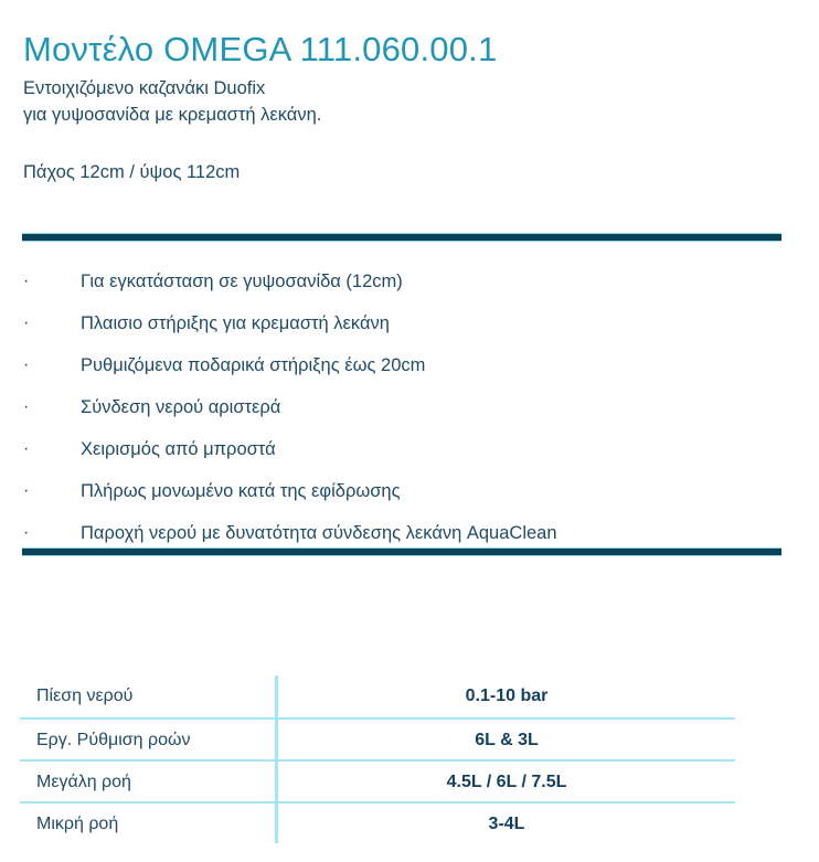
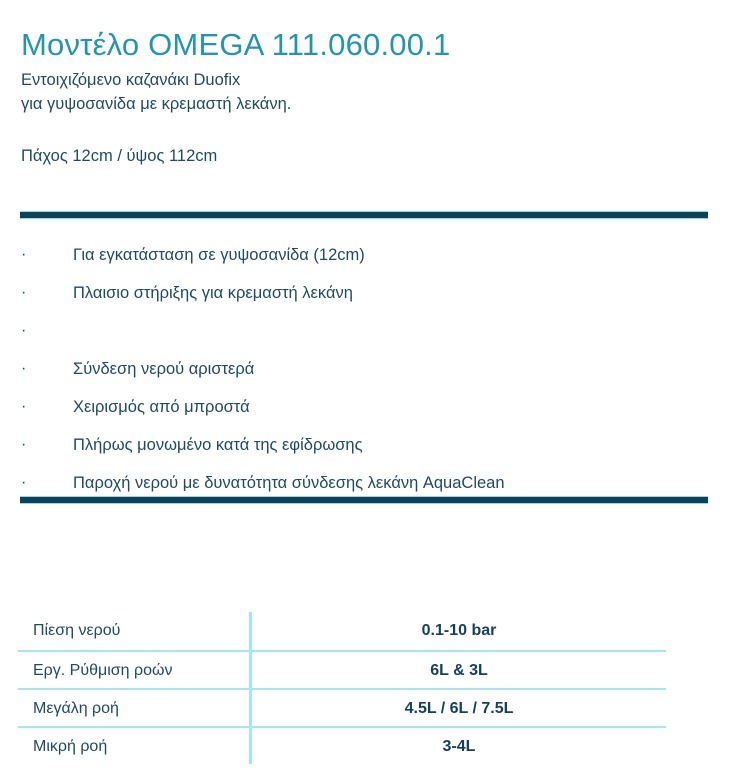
  Μοντέλο OMEGA 111.060.00.1
  Εντοιχιζόμενο καζανάκι Duofix
  για γυψοσανίδα με κρεμαστή λεκάνη.
  Πάχος 12cm / ύψος 112cm
  ·
  Για εγκατάσταση σε γυψοσανίδα (12cm)
  ·
  Πλαισιο στήριξης για κρεμαστή λεκάνη
  ·
- Ρυθμιζόμενα ποδαρικά στήριξης έως 20cm
  ·
  Σύνδεση νερού αριστερά
  ·
  Χειρισμός από μπροστά
  ·
  Πλήρως μονωμένο κατά της εφίδρωσης
  ·
  Παροχή νερού με δυνατότητα σύνδεσης λεκάνη AquaClean
  Πίεση νερού
  0.1-10 bar
  Εργ. Ρύθμιση ροών
  6L & 3L
  Μεγάλη ροή
  4.5L / 6L / 7.5L
  Μικρή ροή
  3-4L
